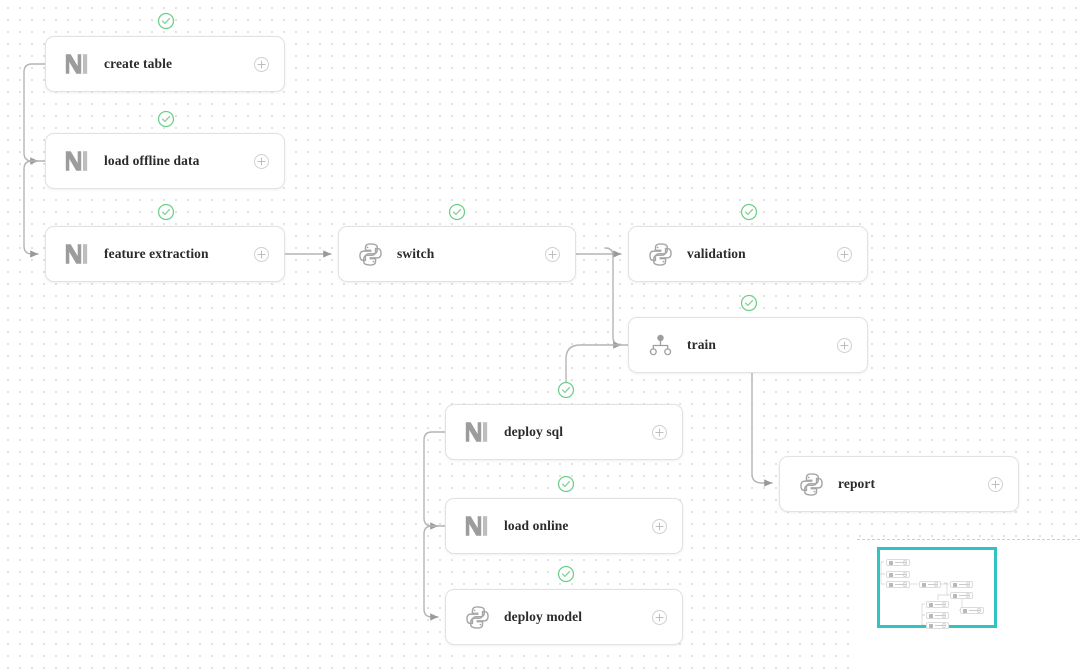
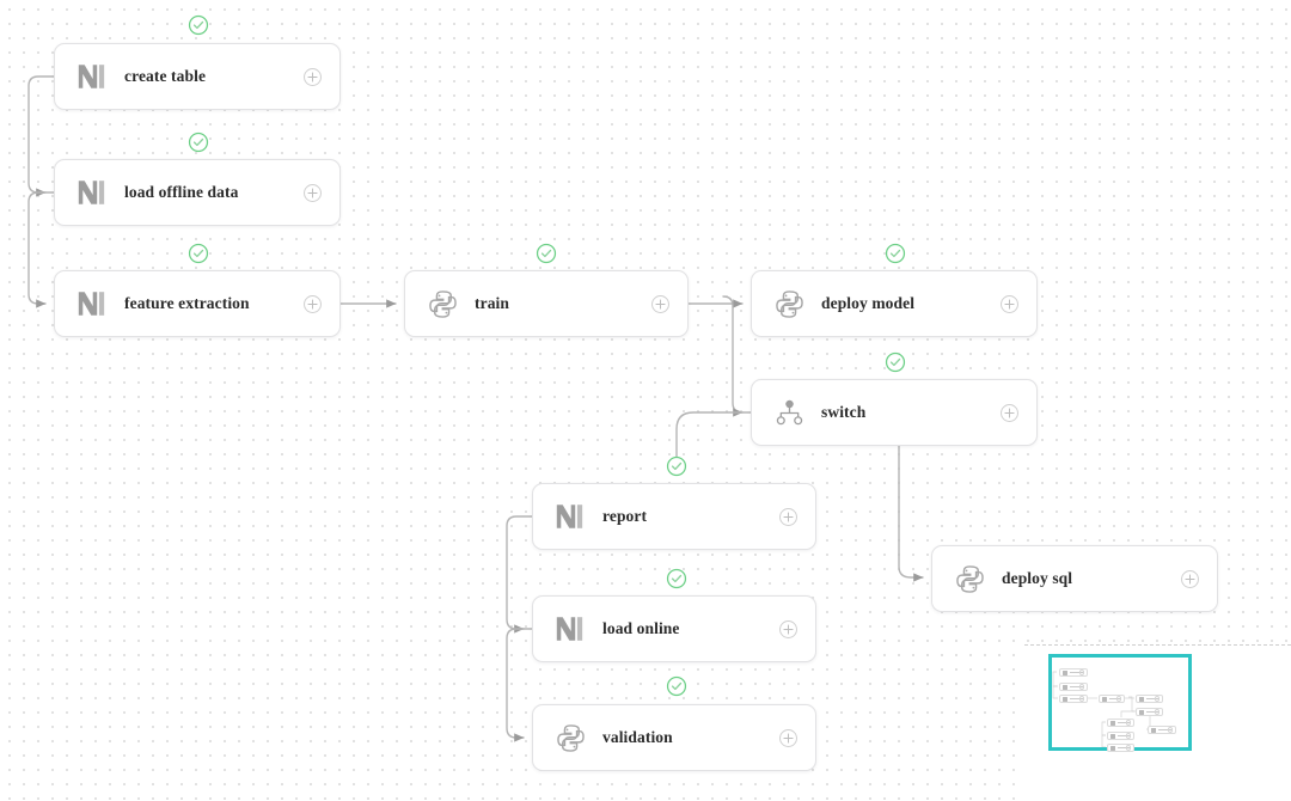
  create table
  load offline data
  feature extraction
- switch
+ train
- validation
+ deploy model
- train
+ switch
- deploy sql
+ report
  load online
- deploy model
+ validation
- report
+ deploy sql
